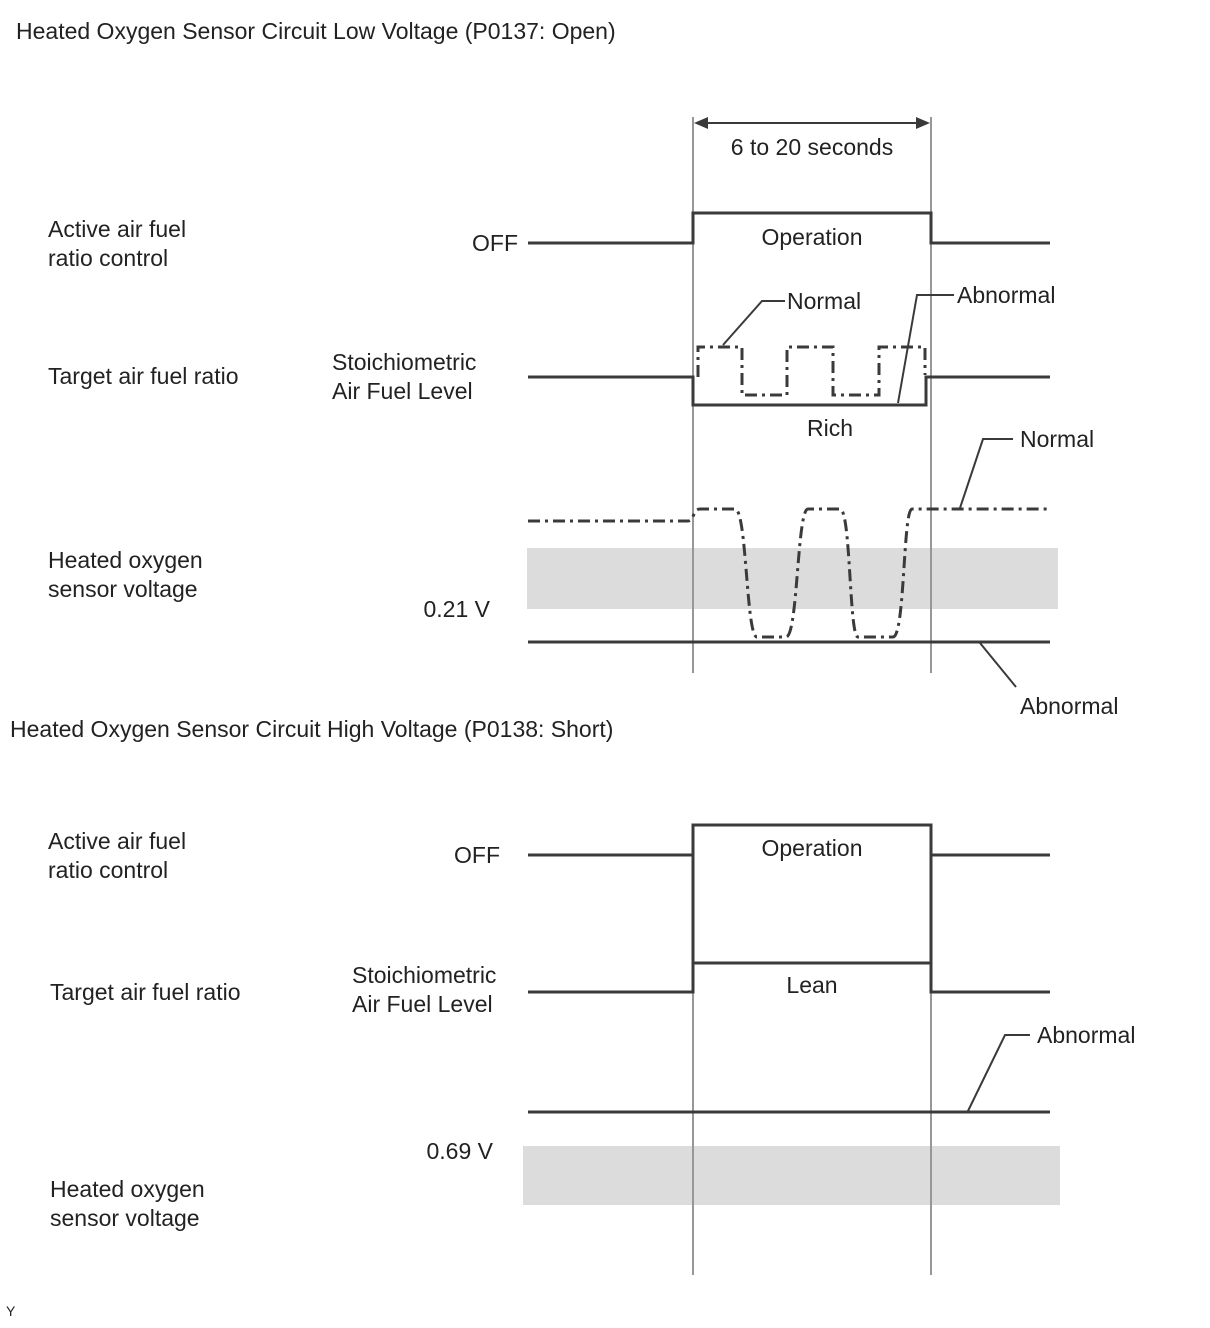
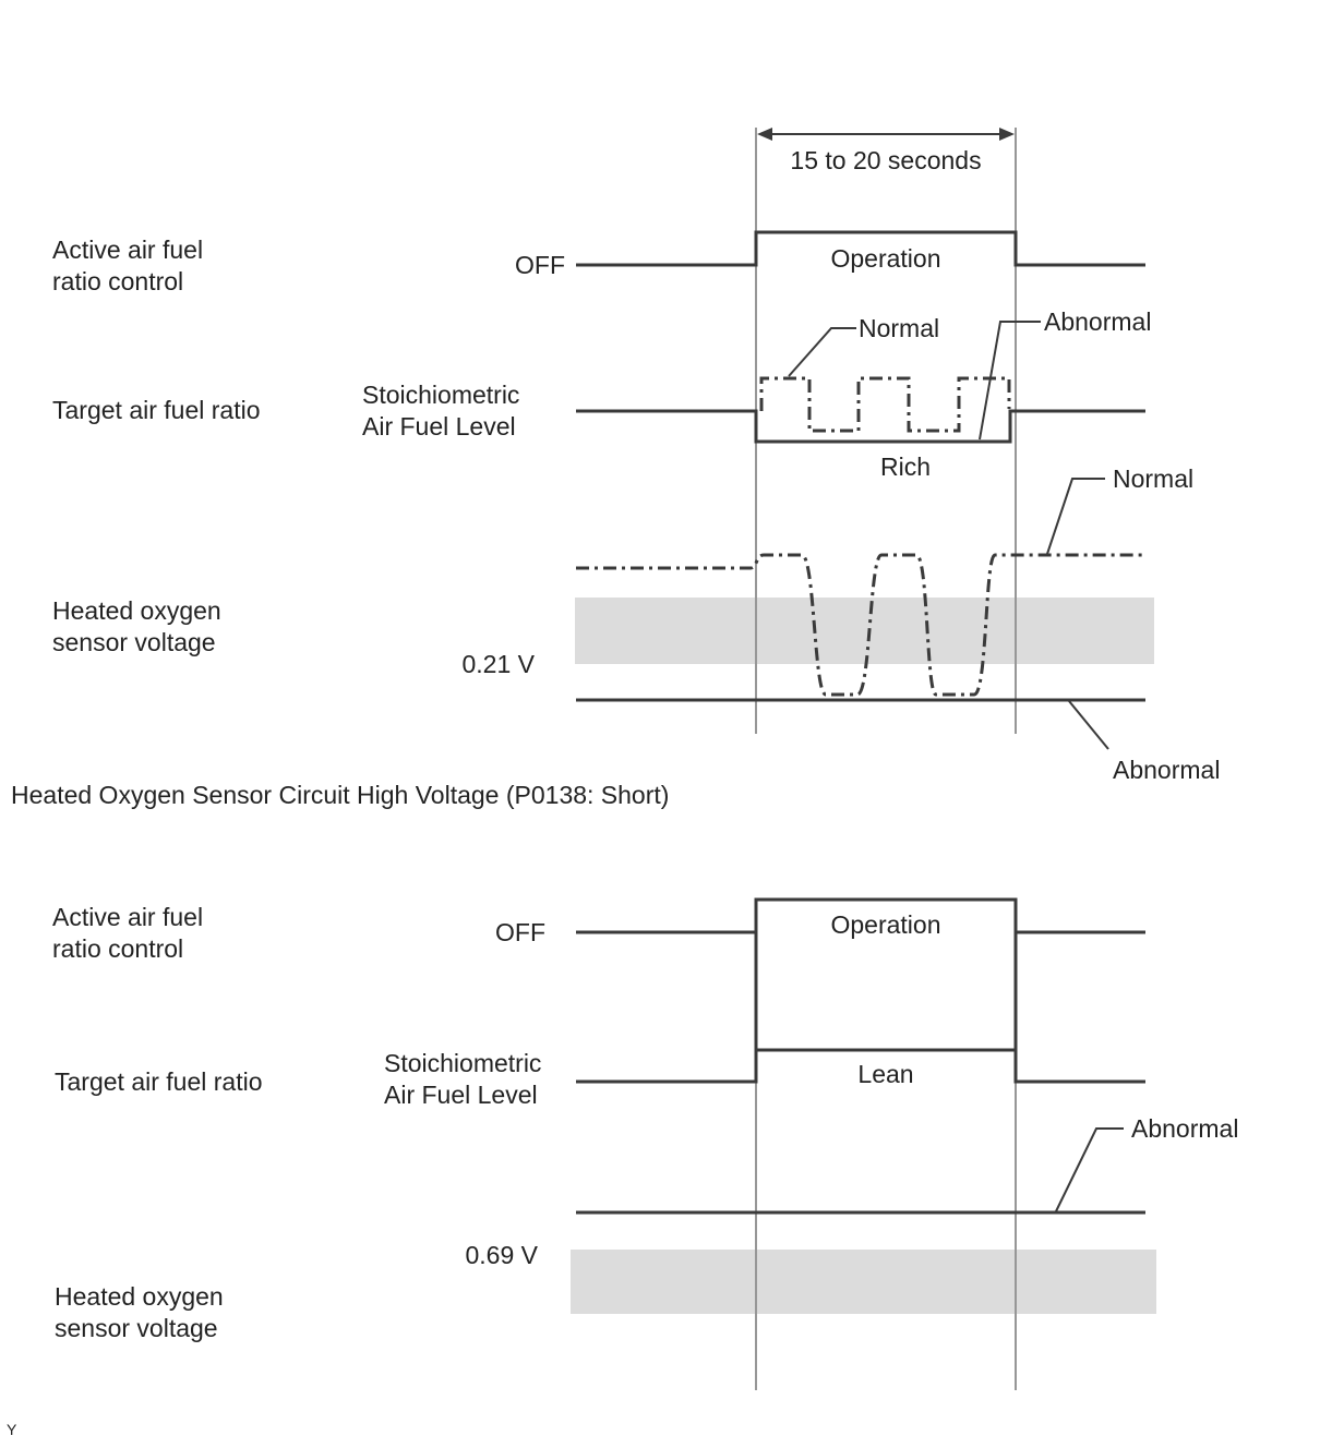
- Heated Oxygen Sensor Circuit Low Voltage (P0137: Open)
- 6 to 20 seconds
+ 15 to 20 seconds
  Active air fuel
  ratio control
  OFF
  Operation
  Target air fuel ratio
  Stoichiometric
  Air Fuel Level
  Normal
  Abnormal
  Rich
  Heated oxygen
  sensor voltage
  0.21 V
  Normal
  Abnormal
  Heated Oxygen Sensor Circuit High Voltage (P0138: Short)
  Active air fuel
  ratio control
  OFF
  Operation
  Target air fuel ratio
  Stoichiometric
  Air Fuel Level
  Lean
  Abnormal
  0.69 V
  Heated oxygen
  sensor voltage
  Y
